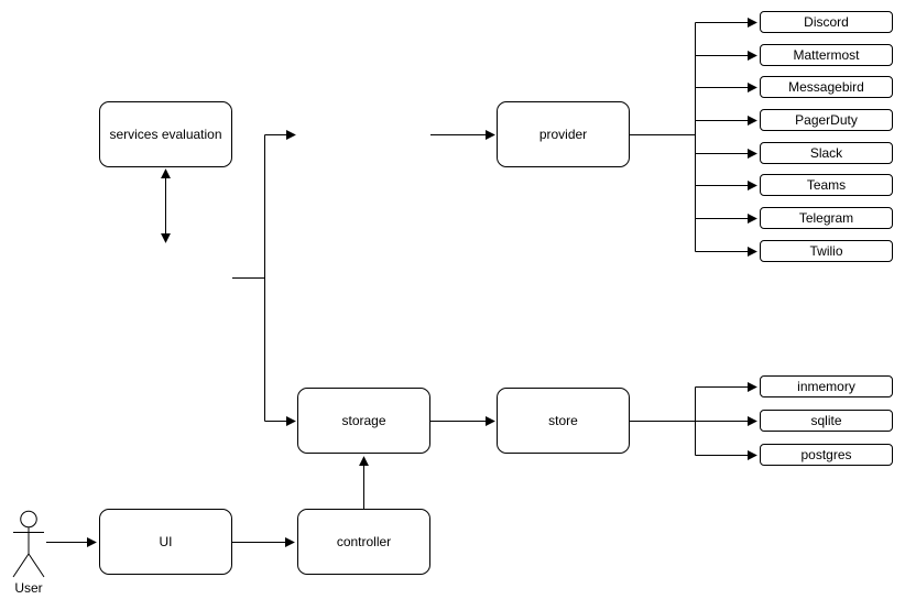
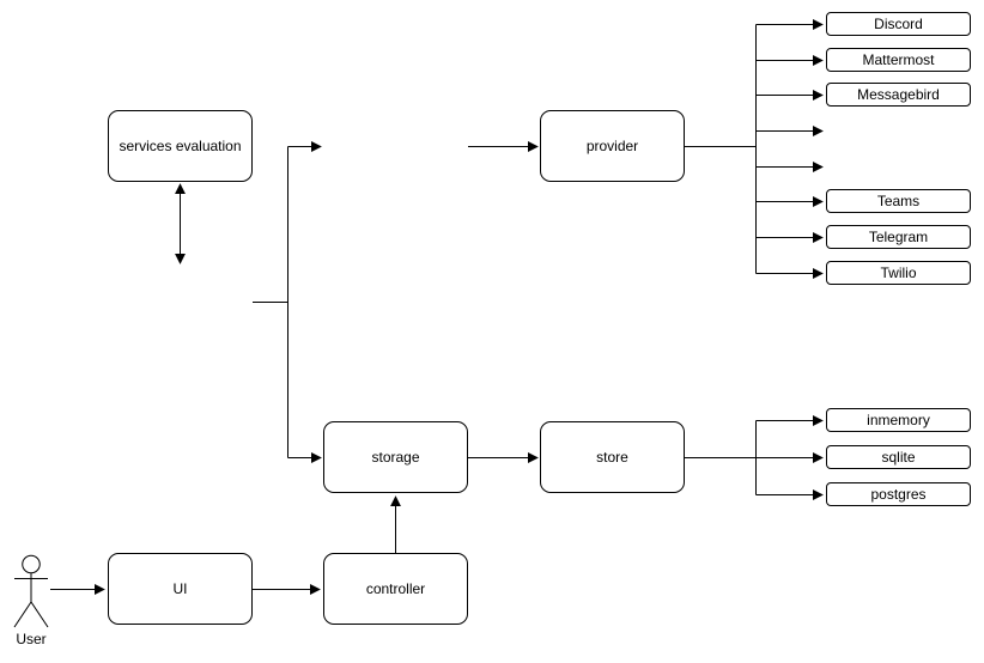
  services evaluation
  provider
  storage
  store
  UI
  controller
  Discord
  Mattermost
  Messagebird
- PagerDuty
- Slack
  Teams
  Telegram
  Twilio
  inmemory
  sqlite
  postgres
  User
